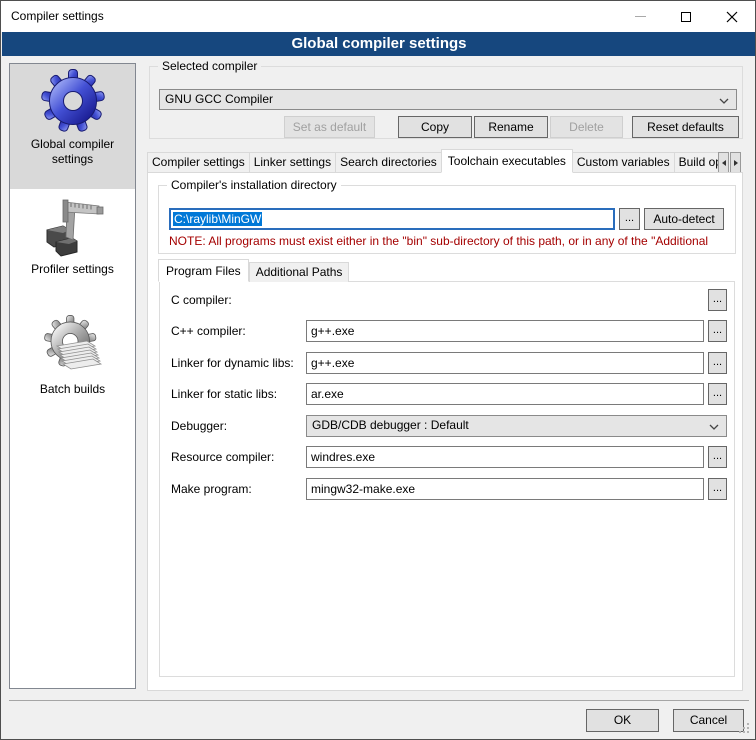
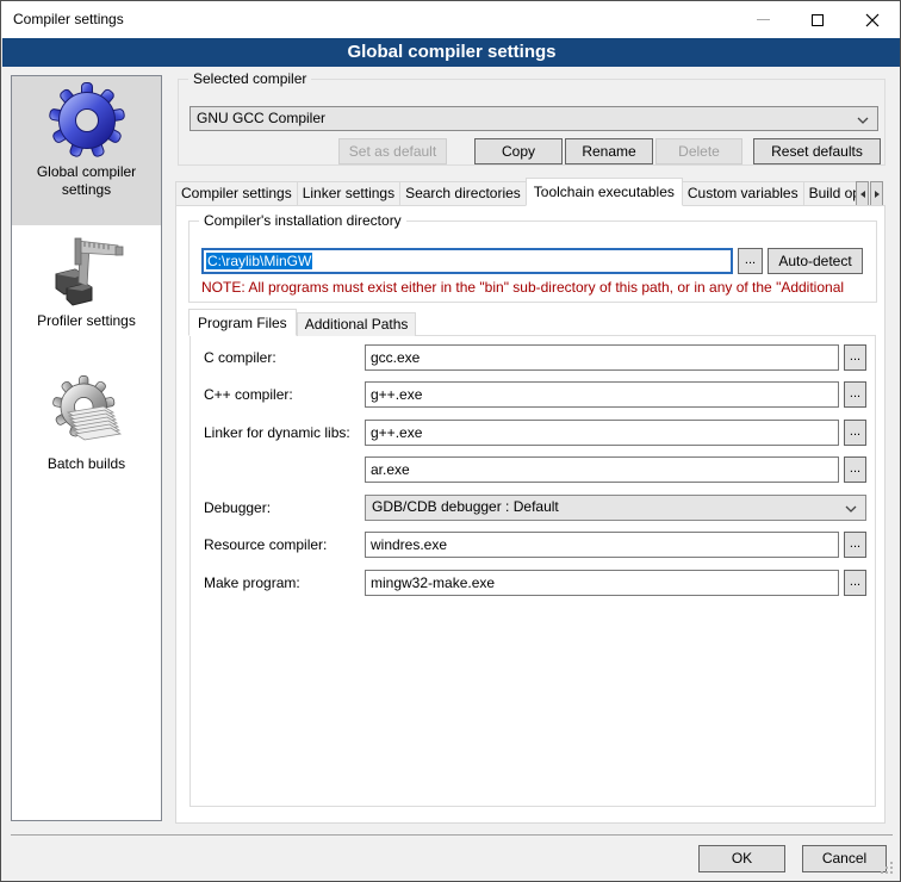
  Compiler settings
  Global compiler settings
  Global compiler settings
  Profiler settings
  Batch builds
  Selected compiler
  GNU GCC Compiler
  Set as default
  Copy
  Rename
  Delete
  Reset defaults
  Compiler settings
  Linker settings
  Search directories
  Toolchain executables
  Custom variables
  Compiler's installation directory
  C:\raylib\MinGW
  ...
  Auto-detect
  NOTE: All programs must exist either in the "bin" sub-directory of this path, or in any of the "Additional
  Program Files
  Additional Paths
  C compiler:
+ gcc.exe
  ...
  C++ compiler:
  g++.exe
  ...
  Linker for dynamic libs:
  g++.exe
  ...
- Linker for static libs:
  ar.exe
  ...
  Debugger:
  GDB/CDB debugger : Default
  Resource compiler:
  windres.exe
  ...
  Make program:
  mingw32-make.exe
  ...
  OK
  Cancel
